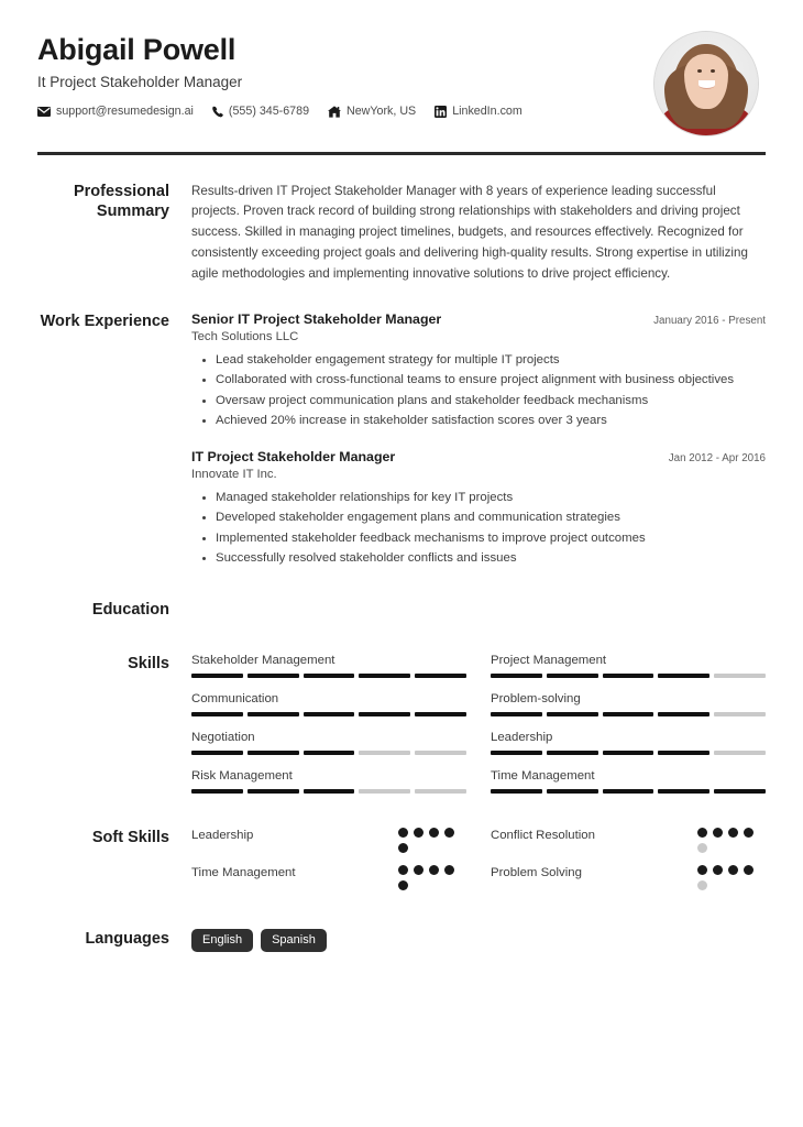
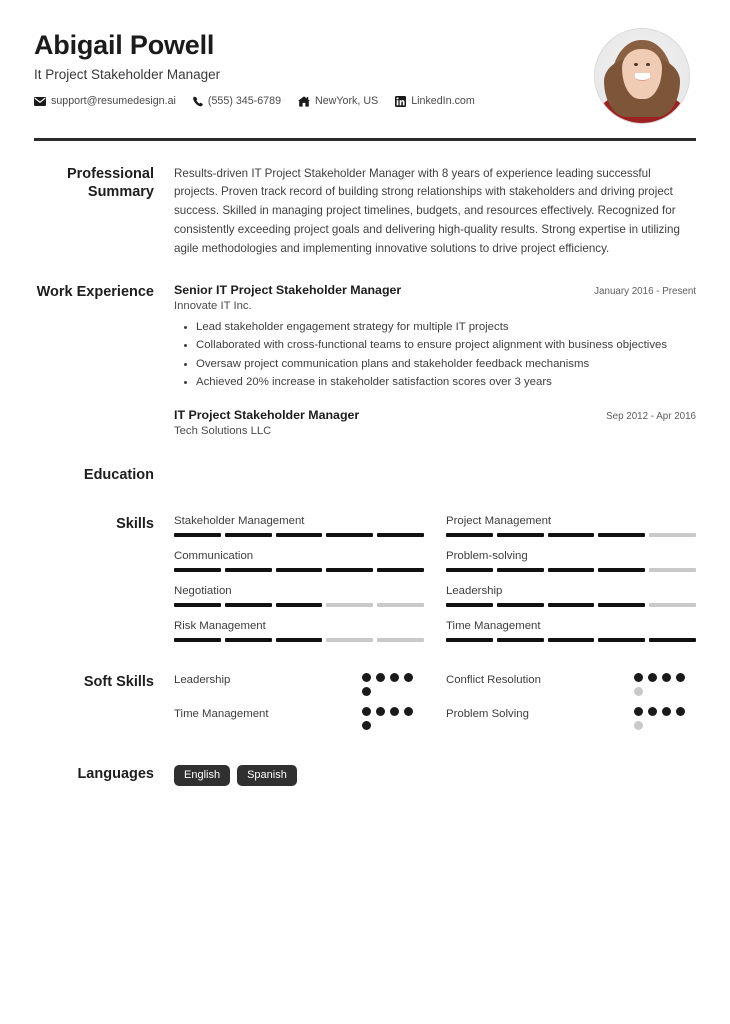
  Abigail Powell
  It Project Stakeholder Manager
  support@resumedesign.ai
  (555) 345-6789
  NewYork, US
  LinkedIn.com
  Professional Summary
  Results-driven IT Project Stakeholder Manager with 8 years of experience leading successful projects. Proven track record of building strong relationships with stakeholders and driving project success. Skilled in managing project timelines, budgets, and resources effectively. Recognized for consistently exceeding project goals and delivering high-quality results. Strong expertise in utilizing agile methodologies and implementing innovative solutions to drive project efficiency.
  Work Experience
  Senior IT Project Stakeholder Manager
  January 2016 - Present
- Tech Solutions LLC
+ Innovate IT Inc.
  Lead stakeholder engagement strategy for multiple IT projects
  Collaborated with cross-functional teams to ensure project alignment with business objectives
  Oversaw project communication plans and stakeholder feedback mechanisms
  Achieved 20% increase in stakeholder satisfaction scores over 3 years
  IT Project Stakeholder Manager
- Jan 2012 - Apr 2016
+ Sep 2012 - Apr 2016
- Innovate IT Inc.
+ Tech Solutions LLC
- Managed stakeholder relationships for key IT projects
- Developed stakeholder engagement plans and communication strategies
- Implemented stakeholder feedback mechanisms to improve project outcomes
- Successfully resolved stakeholder conflicts and issues
  Education
  Skills
  Stakeholder Management
  Communication
  Negotiation
  Risk Management
  Project Management
  Problem-solving
  Leadership
  Time Management
  Soft Skills
  Leadership
  Time Management
  Conflict Resolution
  Problem Solving
  Languages
  English
  Spanish
